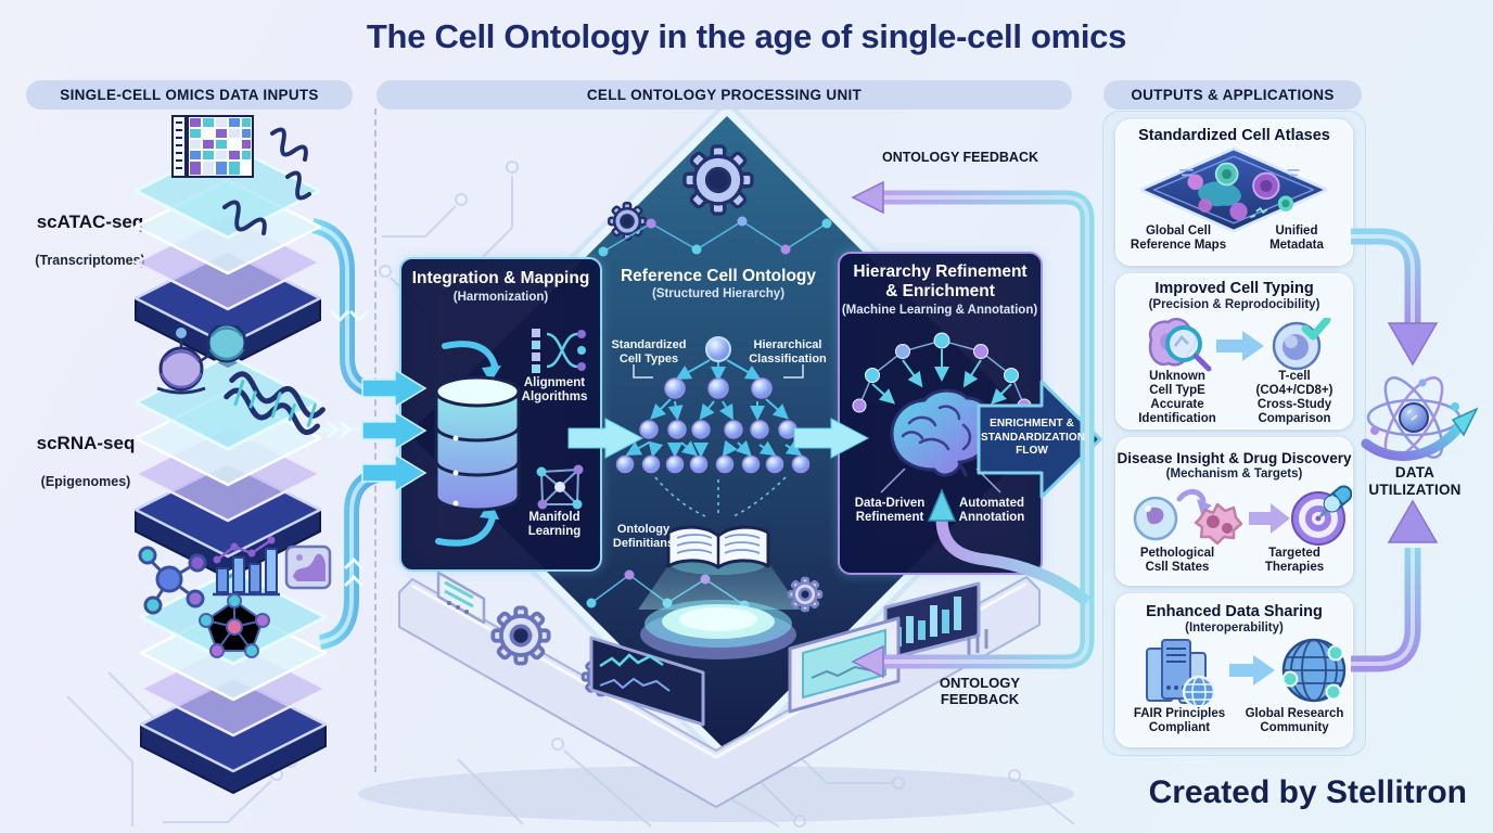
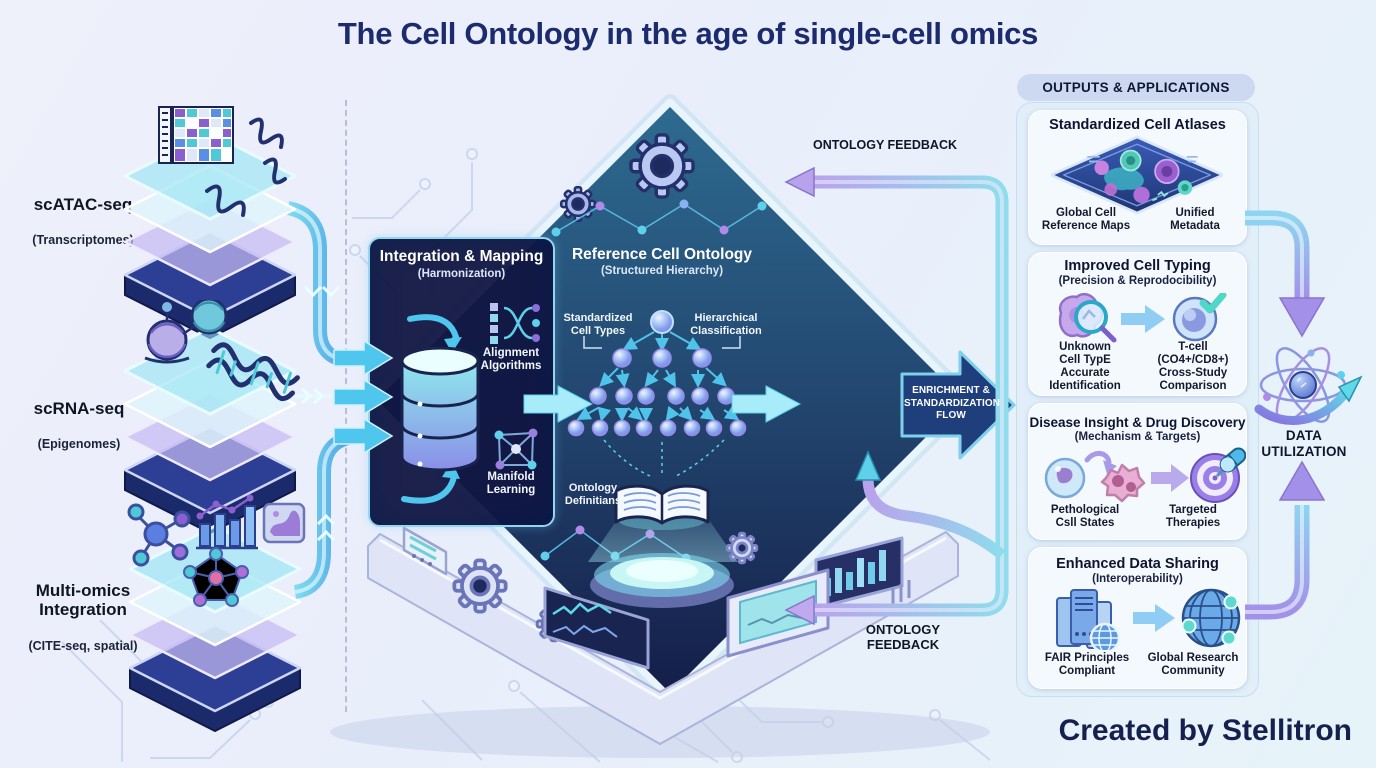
  The Cell Ontology in the age of single-cell omics
- SINGLE-CELL OMICS DATA INPUTS
- CELL ONTOLOGY PROCESSING UNIT
  OUTPUTS & APPLICATIONS
  scATAC-seq
  (Transcriptomes
  scRNA-seq
  (Epigenomes)
+ Multi-omics
+ Integration
+ (CITE-seq, spatial)
  Integration & Mapping
  (Harmonization)
  Alignment
  Algorithms
  Manifold
  Learning
  Reference Cell Ontology
  (Structured Hierarchy)
  Standardized
  Cell Types
  Hierarchical
  Classification
  Ontology
  Definitians
- Hierarchy Refinement
- & Enrichment
- (Machine Learning & Annotation)
- Data-Driven
- Refinement
- Automated
- Annotation
  Standardized Cell Atlases
  Global Cell
  Reference Maps
  Unified
  Metadata
  Improved Cell Typing
  (Precision & Reprodocibility)
  Unknown
  Cell TypE
  T-cell
  (CO4+/CD8+)
  Accurate
  Identification
  Cross-Study
  Comparison
  Disease Insight & Drug Discovery
  (Mechanism & Targets)
  Pethological
  Csll States
  Targeted
  Therapies
  Enhanced Data Sharing
  (Interoperability)
  FAIR Principles
  Compliant
  Global Research
  Community
  ONTOLOGY FEEDBACK
  ONTOLOGY
  FEEDBACK
  ENRICHMENT &
  STANDARDIZATION
  FLOW
  DATA
  UTILIZATION
  Created by Stellitron
